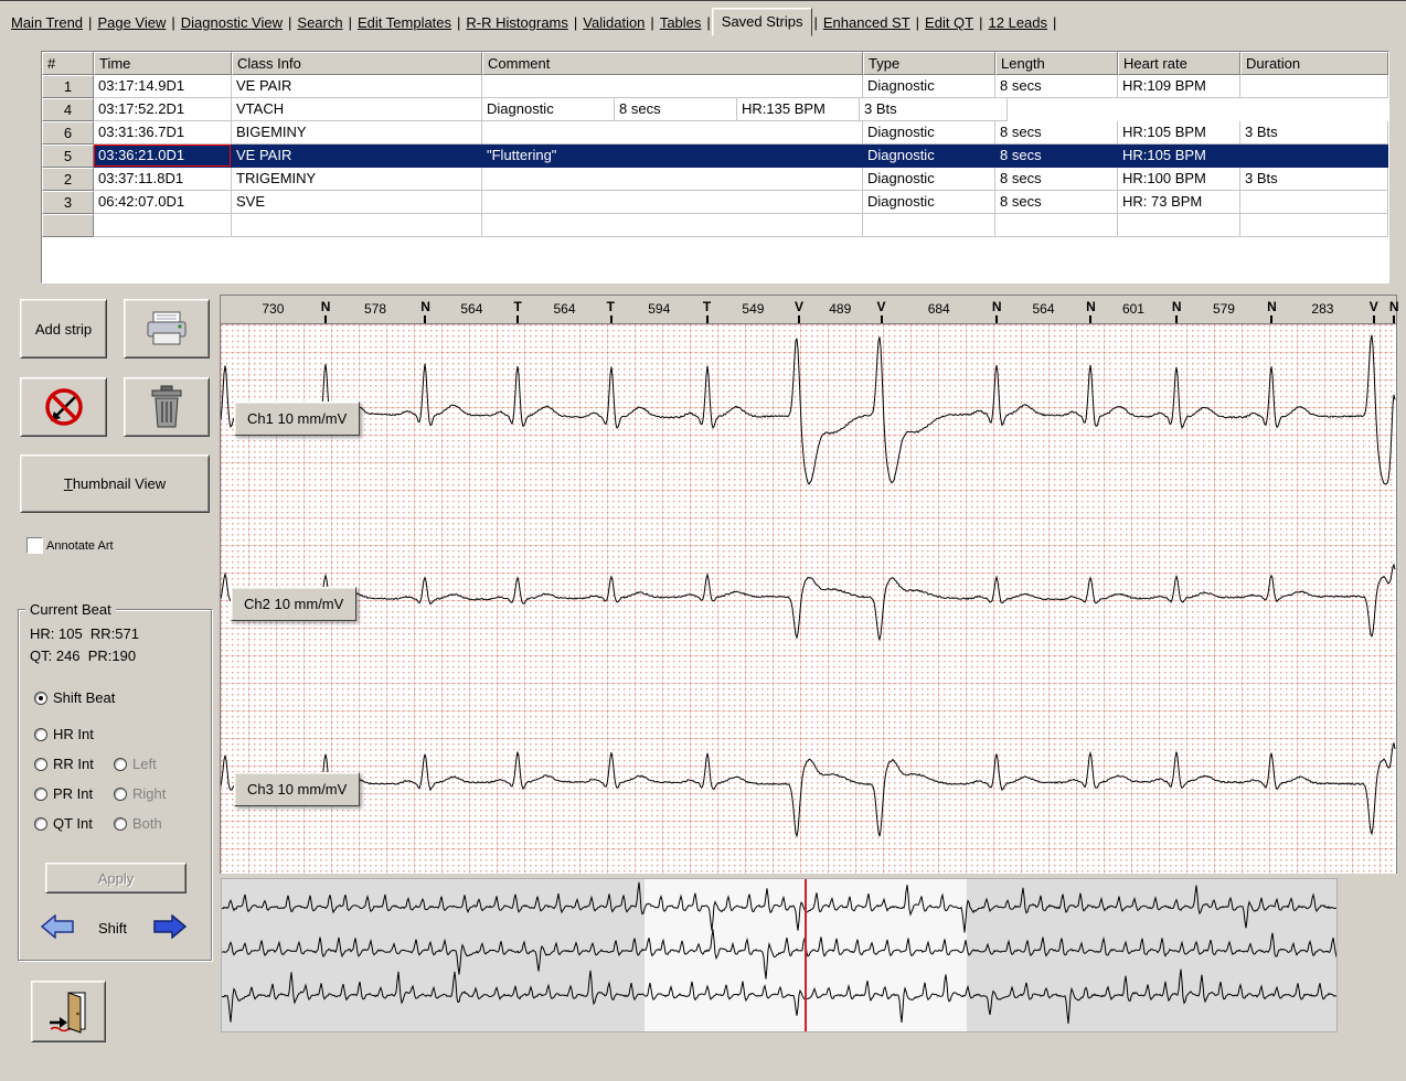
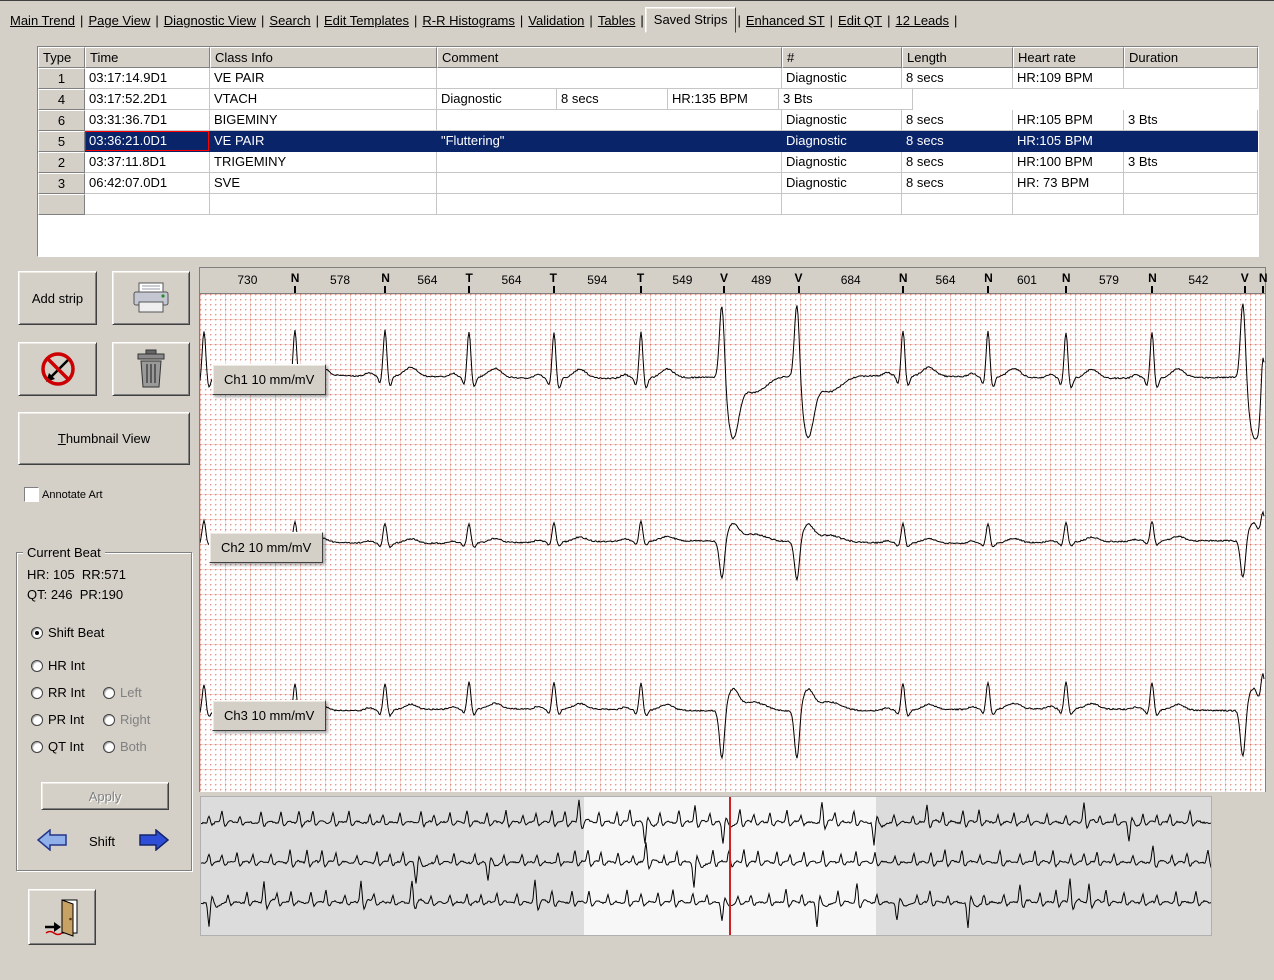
  Main Trend | Page View | Diagnostic View | Search | Edit Templates | R-R Histograms | Validation | Tables | Saved Strips | Enhanced ST | Edit QT | 12 Leads |
- #
+ Type
  Time
  Class Info
  Comment
- Type
+ #
  Length
  Heart rate
  Duration
  1
  03:17:14.9D1
  VE PAIR
  Diagnostic
  8 secs
  HR:109 BPM
  4
  03:17:52.2D1
  VTACH
  Diagnostic
  8 secs
  HR:135 BPM
  3 Bts
  6
  03:31:36.7D1
  BIGEMINY
  Diagnostic
  8 secs
  HR:105 BPM
  3 Bts
  5
  03:36:21.0D1
  VE PAIR
  "Fluttering"
  Diagnostic
  8 secs
  HR:105 BPM
  2
  03:37:11.8D1
  TRIGEMINY
  Diagnostic
  8 secs
  HR:100 BPM
  3 Bts
  3
  06:42:07.0D1
  SVE
  Diagnostic
  8 secs
  HR: 73 BPM
  Add strip
  Thumbnail View
  Annotate Art
  Current Beat
  HR: 105 RR:571
  QT: 246 PR:190
  Shift Beat
  HR Int
  RR Int
  PR Int
  QT Int
  Left
  Right
  Both
  Apply
  Shift
  730
  N
  578
  N
  564
  T
  564
  T
  594
  T
  549
  V
  489
  V
  684
  N
  564
  N
  601
  N
  579
  N
- 283
+ 542
  V
  N
  Ch1 10 mm/mV
  Ch2 10 mm/mV
  Ch3 10 mm/mV
